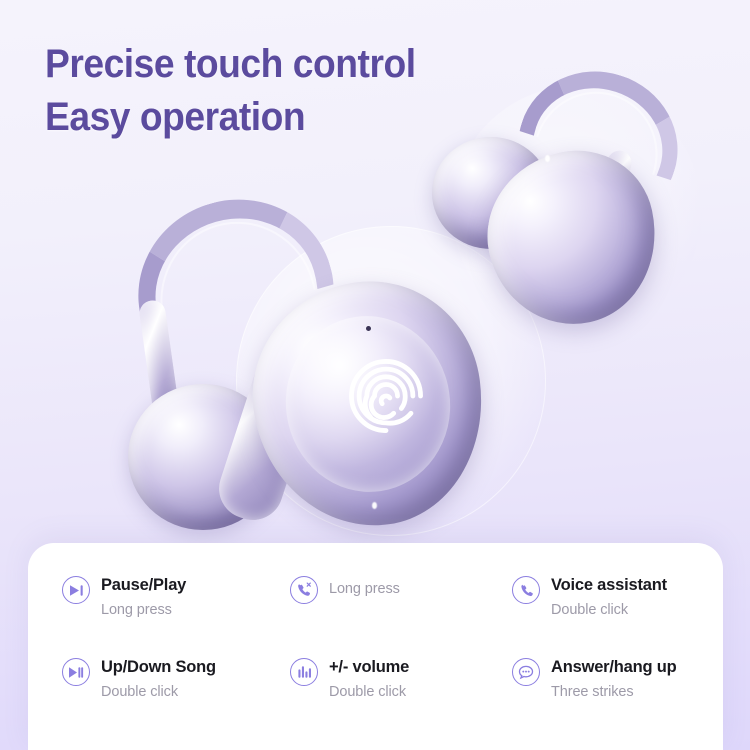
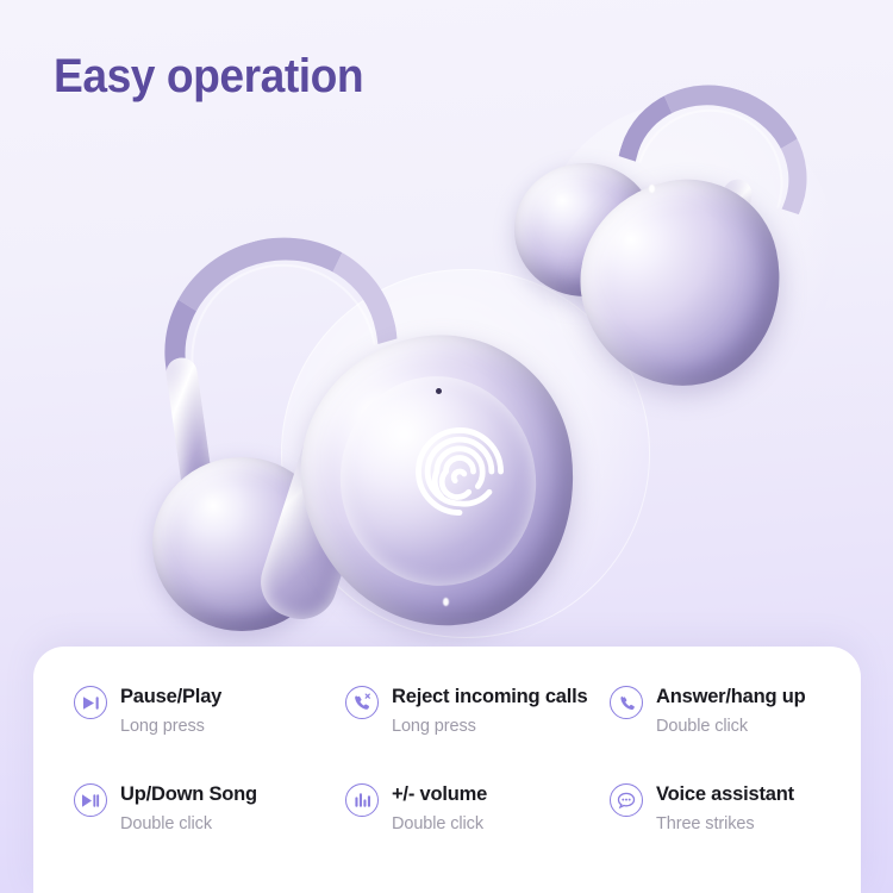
- Precise touch control
  Easy operation
  Pause/Play
  Long press
+ Reject incoming calls
  Long press
- Voice assistant
+ Answer/hang up
  Double click
  Up/Down Song
  Double click
  +/- volume
  Double click
- Answer/hang up
+ Voice assistant
  Three strikes
